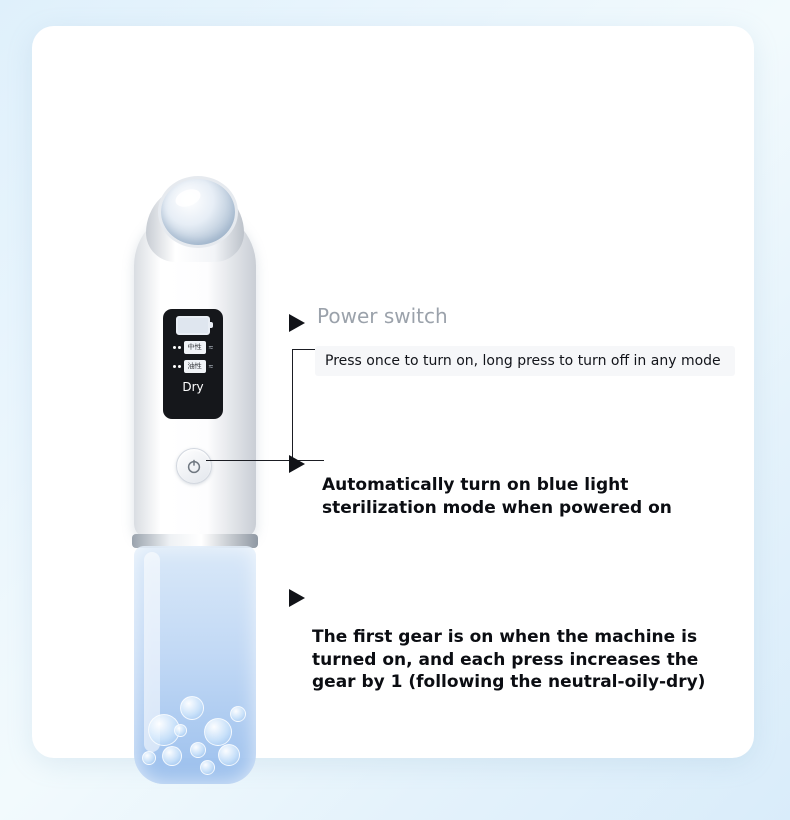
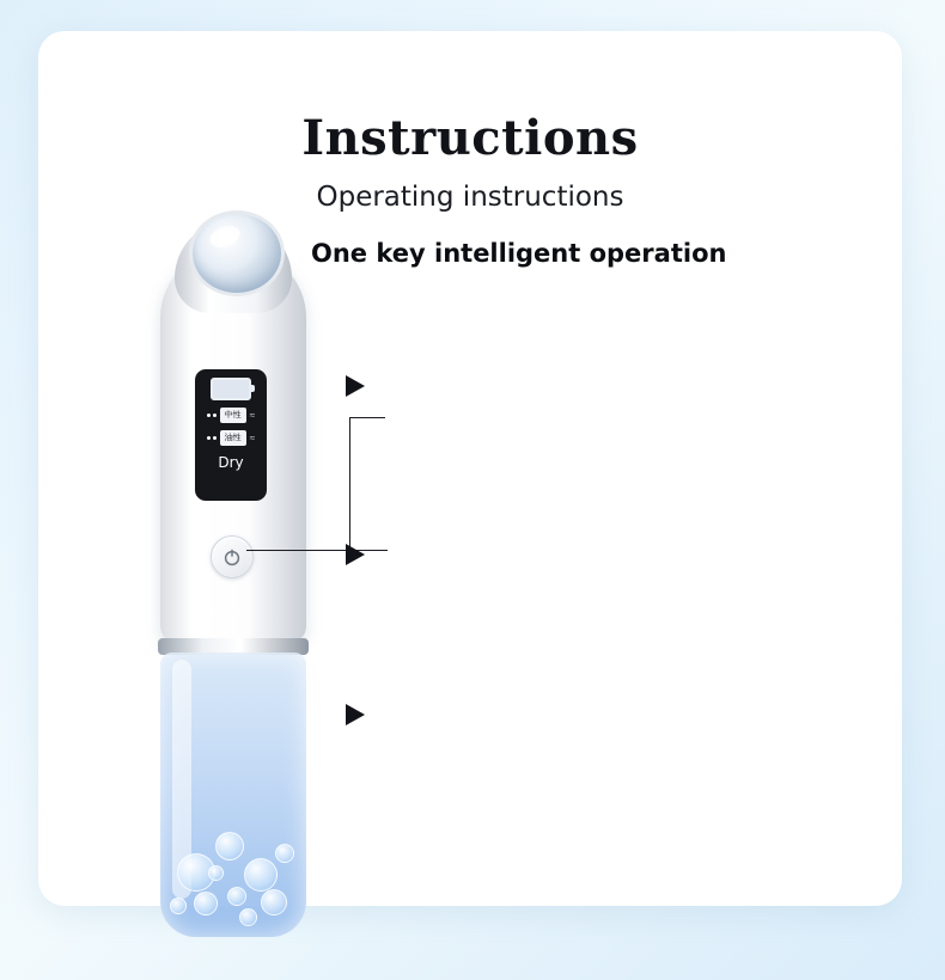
+ Instructions
+ Operating instructions
+ One key intelligent operation
  中性
  ≈
  油性
  ≈
  Dry
- Power switch
- Press once to turn on, long press to turn off in any mode
- Automatically turn on blue light
- sterilization mode when powered on
- The first gear is on when the machine is
- turned on, and each press increases the
- gear by 1 (following the neutral-oily-dry)
